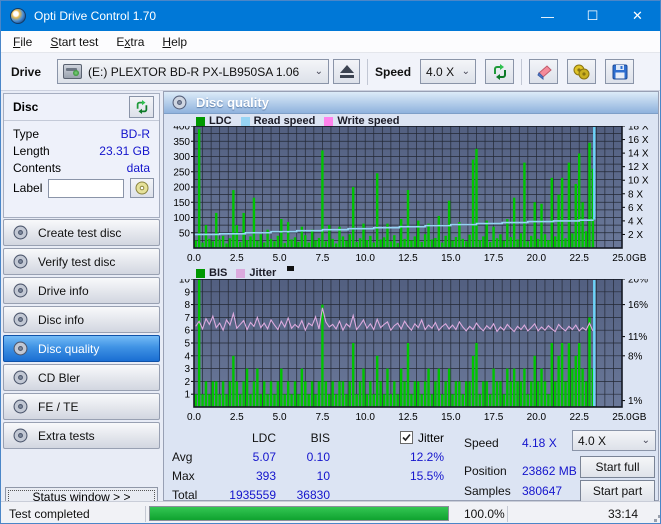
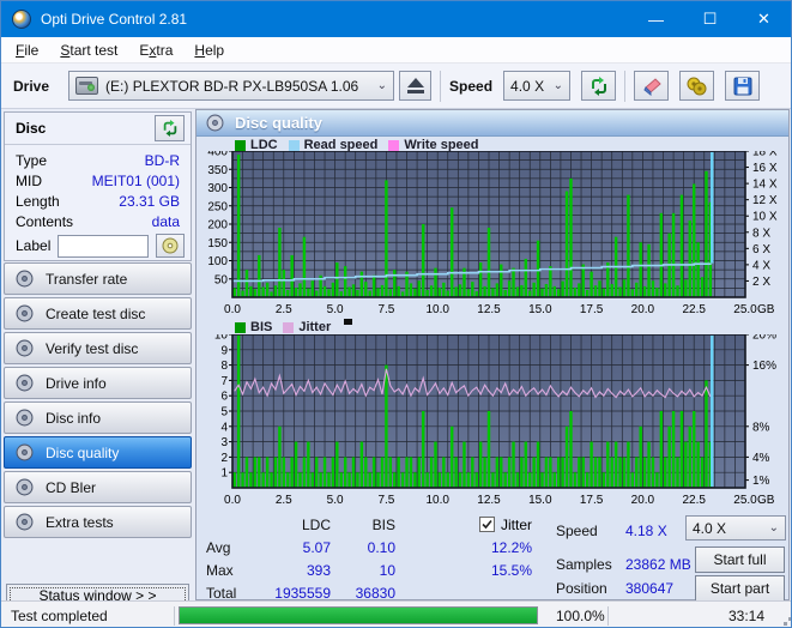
- Opti Drive Control 1.70
+ Opti Drive Control 2.81
  —
  ☐
  ✕
  File
  Start test
  Extra
  Help
  Drive
  (E:) PLEXTOR BD-R PX-LB950SA 1.06
  ⌄
  Speed
  4.0 X
  ⌄
  Disc
  Type
  BD-R
+ MID
+ MEIT01 (001)
  Length
  23.31 GB
  Contents
  data
  Label
+ Transfer rate
  Create test disc
  Verify test disc
  Drive info
  Disc info
  Disc quality
  CD Bler
- FE / TE
  Extra tests
  Status window > >
  Disc quality
  LDC
  Read speed
  Write speed
  400
  350
  300
  250
  200
  150
  100
  50
  18 X
  16 X
  14 X
  12 X
  10 X
  8 X
  6 X
  4 X
  2 X
  0.0
  2.5
  5.0
  7.5
  10.0
  12.5
  15.0
  17.5
  20.0
  22.5
  25.0
  GB
  BIS
  Jitter
  10
  9
  8
  7
  6
  5
  4
  3
  2
  1
  20%
  16%
  1%
  8%
- 11%
+ 4%
  0.0
  2.5
  5.0
  7.5
  10.0
  12.5
  15.0
  17.5
  20.0
  22.5
  25.0
  GB
  LDC
  BIS
  Jitter
  Avg
  5.07
  0.10
  12.2%
  Max
  393
  10
  15.5%
  Total
  1935559
  36830
  Speed
  4.18 X
- Position
+ Samples
  23862 MB
- Samples
+ Position
  380647
  4.0 X
  ⌄
  Start full
  Start part
  Test completed
  100.0%
  33:14
